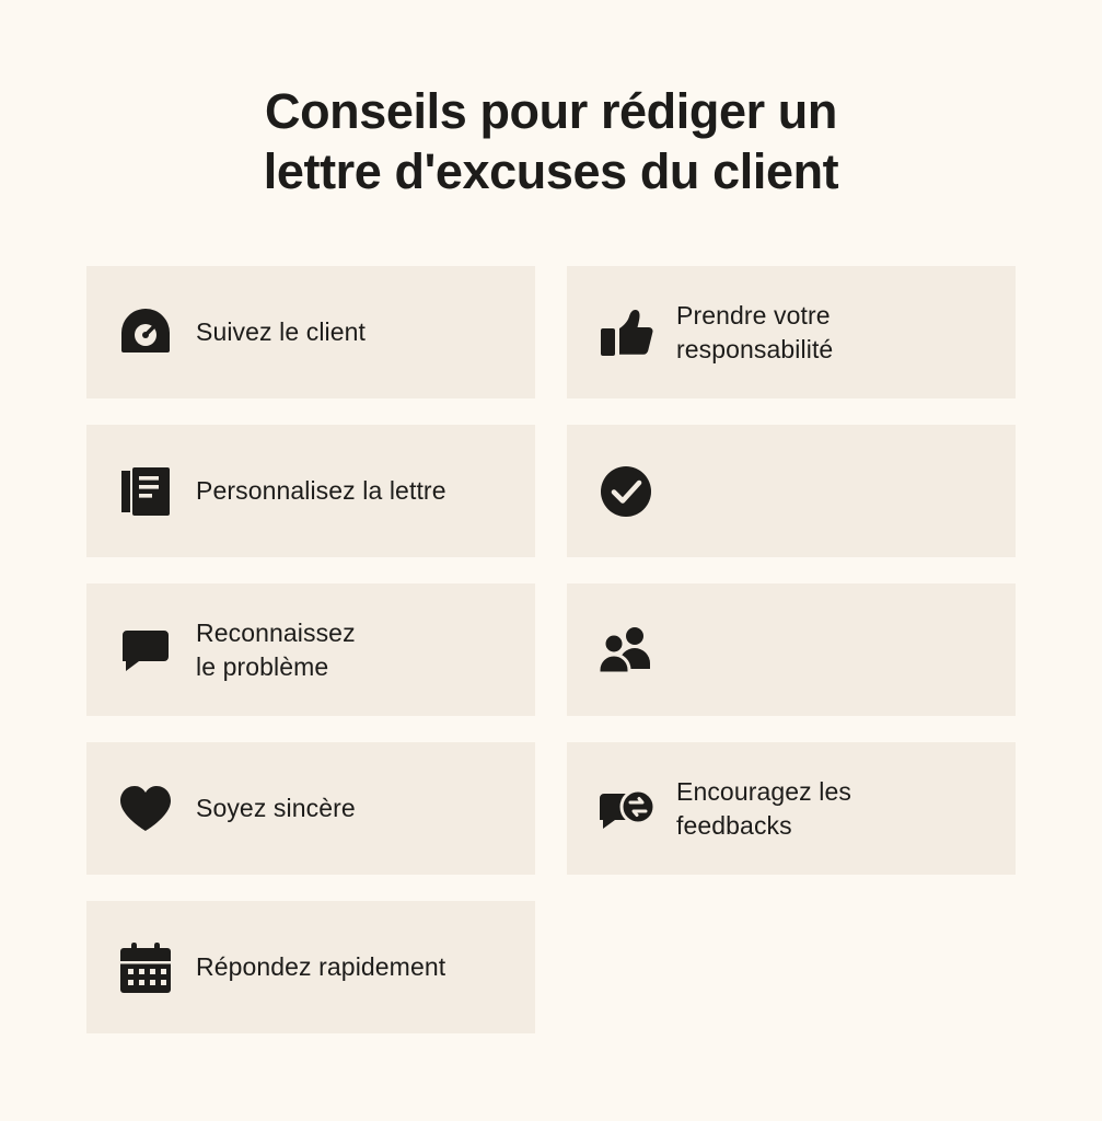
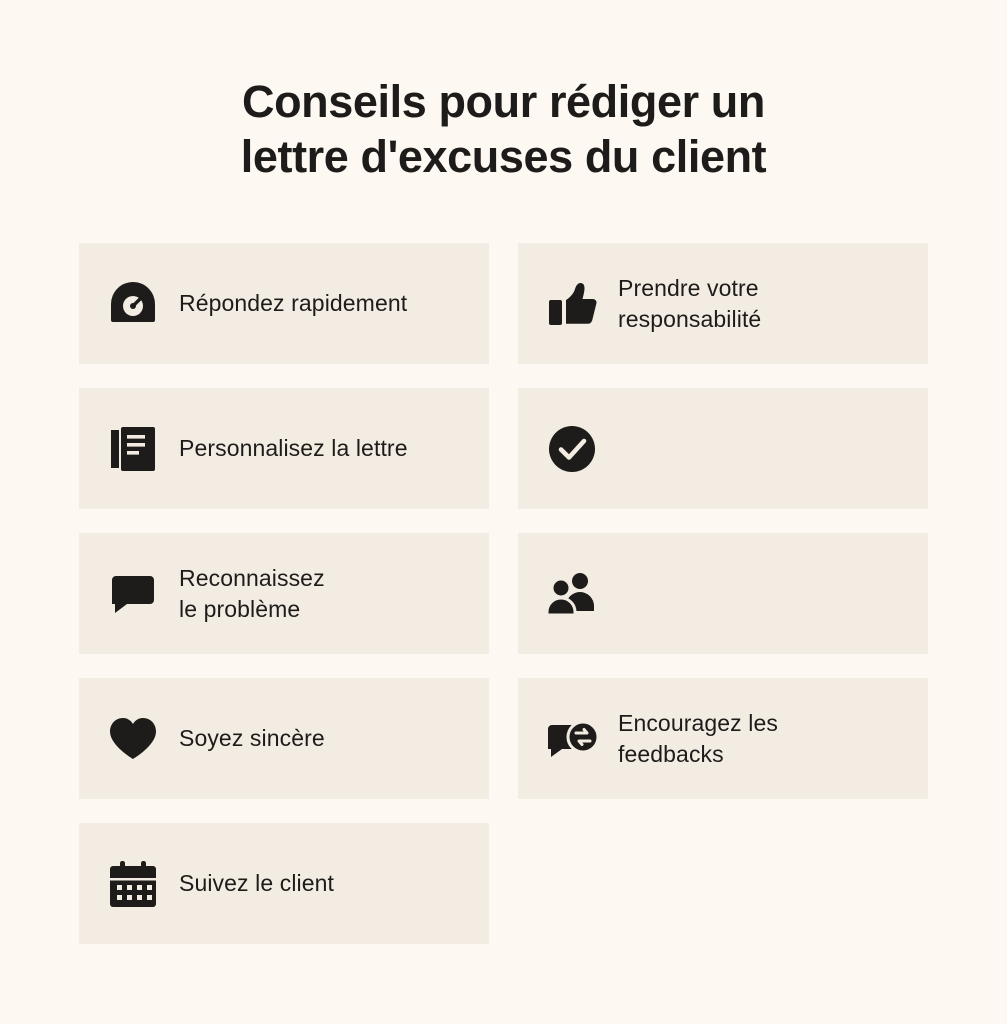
  Conseils pour rédiger un
  lettre d'excuses du client
- Suivez le client
+ Répondez rapidement
  Prendre votre
  responsabilité
  Personnalisez la lettre
  Reconnaissez
  le problème
  Soyez sincère
  Encouragez les
  feedbacks
- Répondez rapidement
+ Suivez le client
